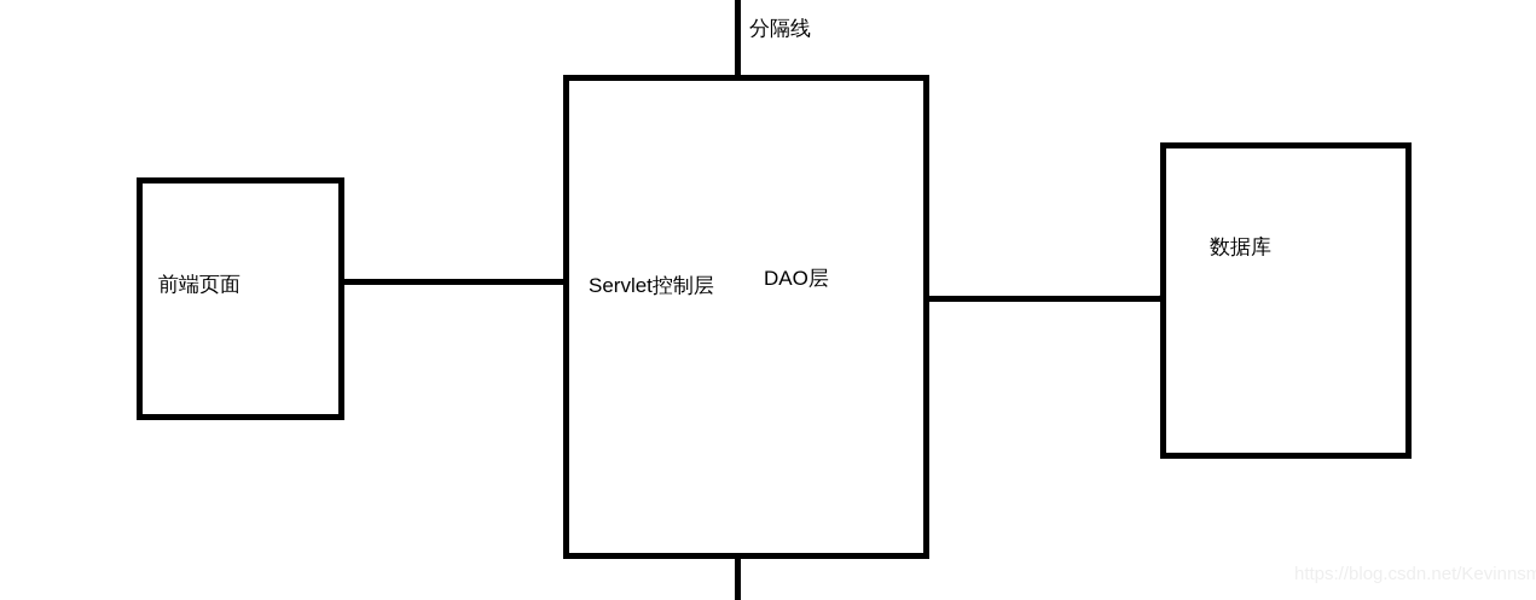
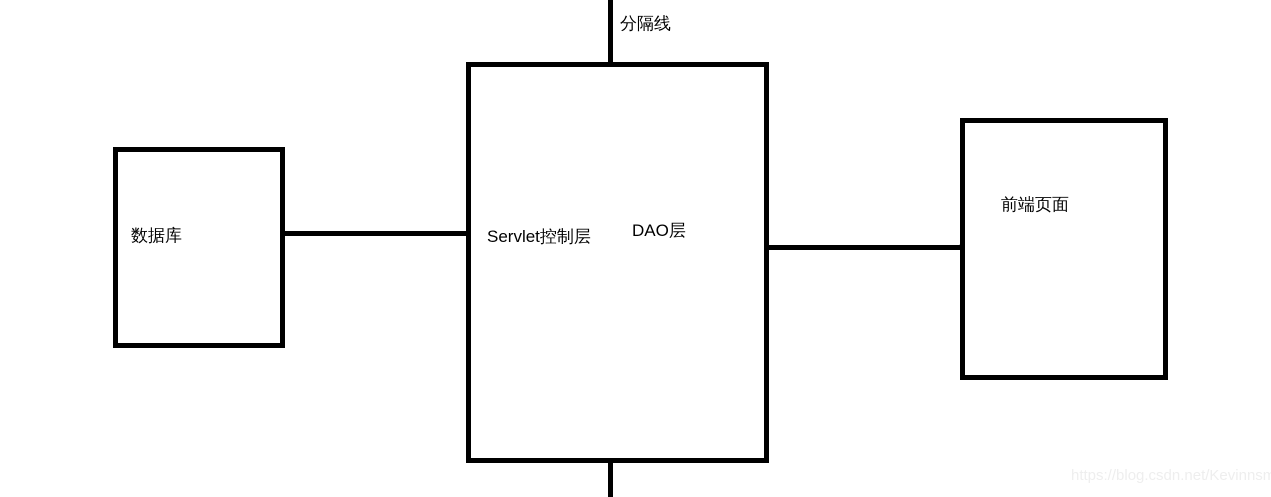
  分隔线
- 前端页面
+ 数据库
  Servlet控制层
  DAO层
- 数据库
+ 前端页面
